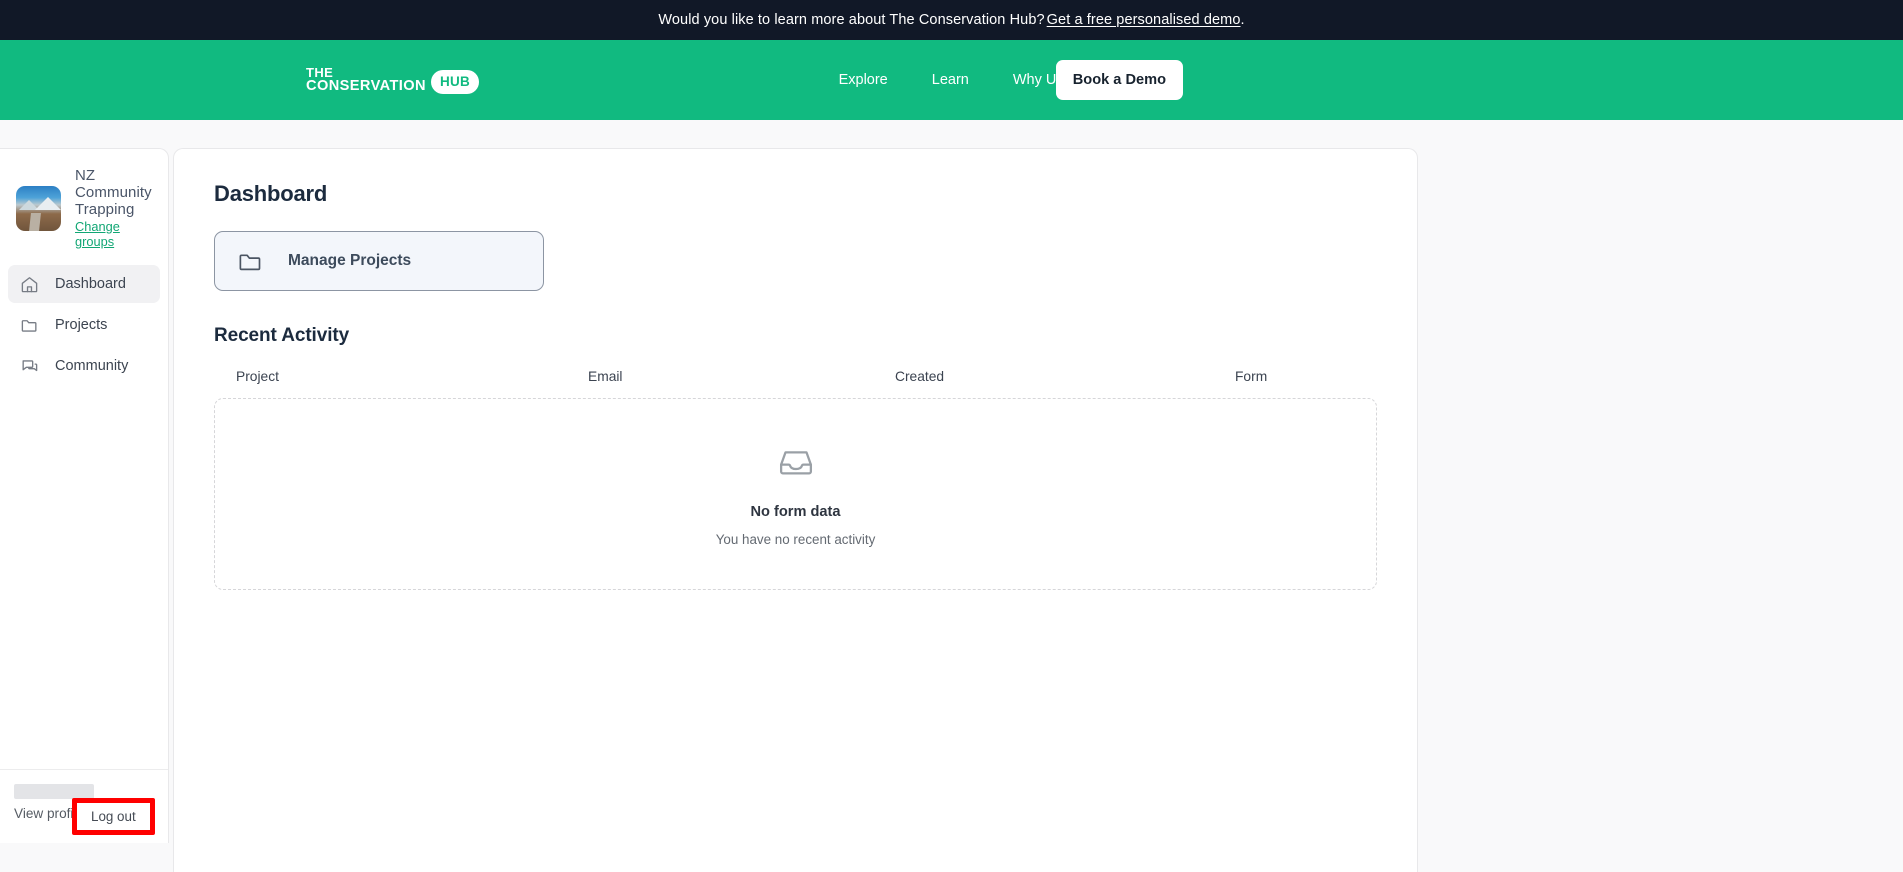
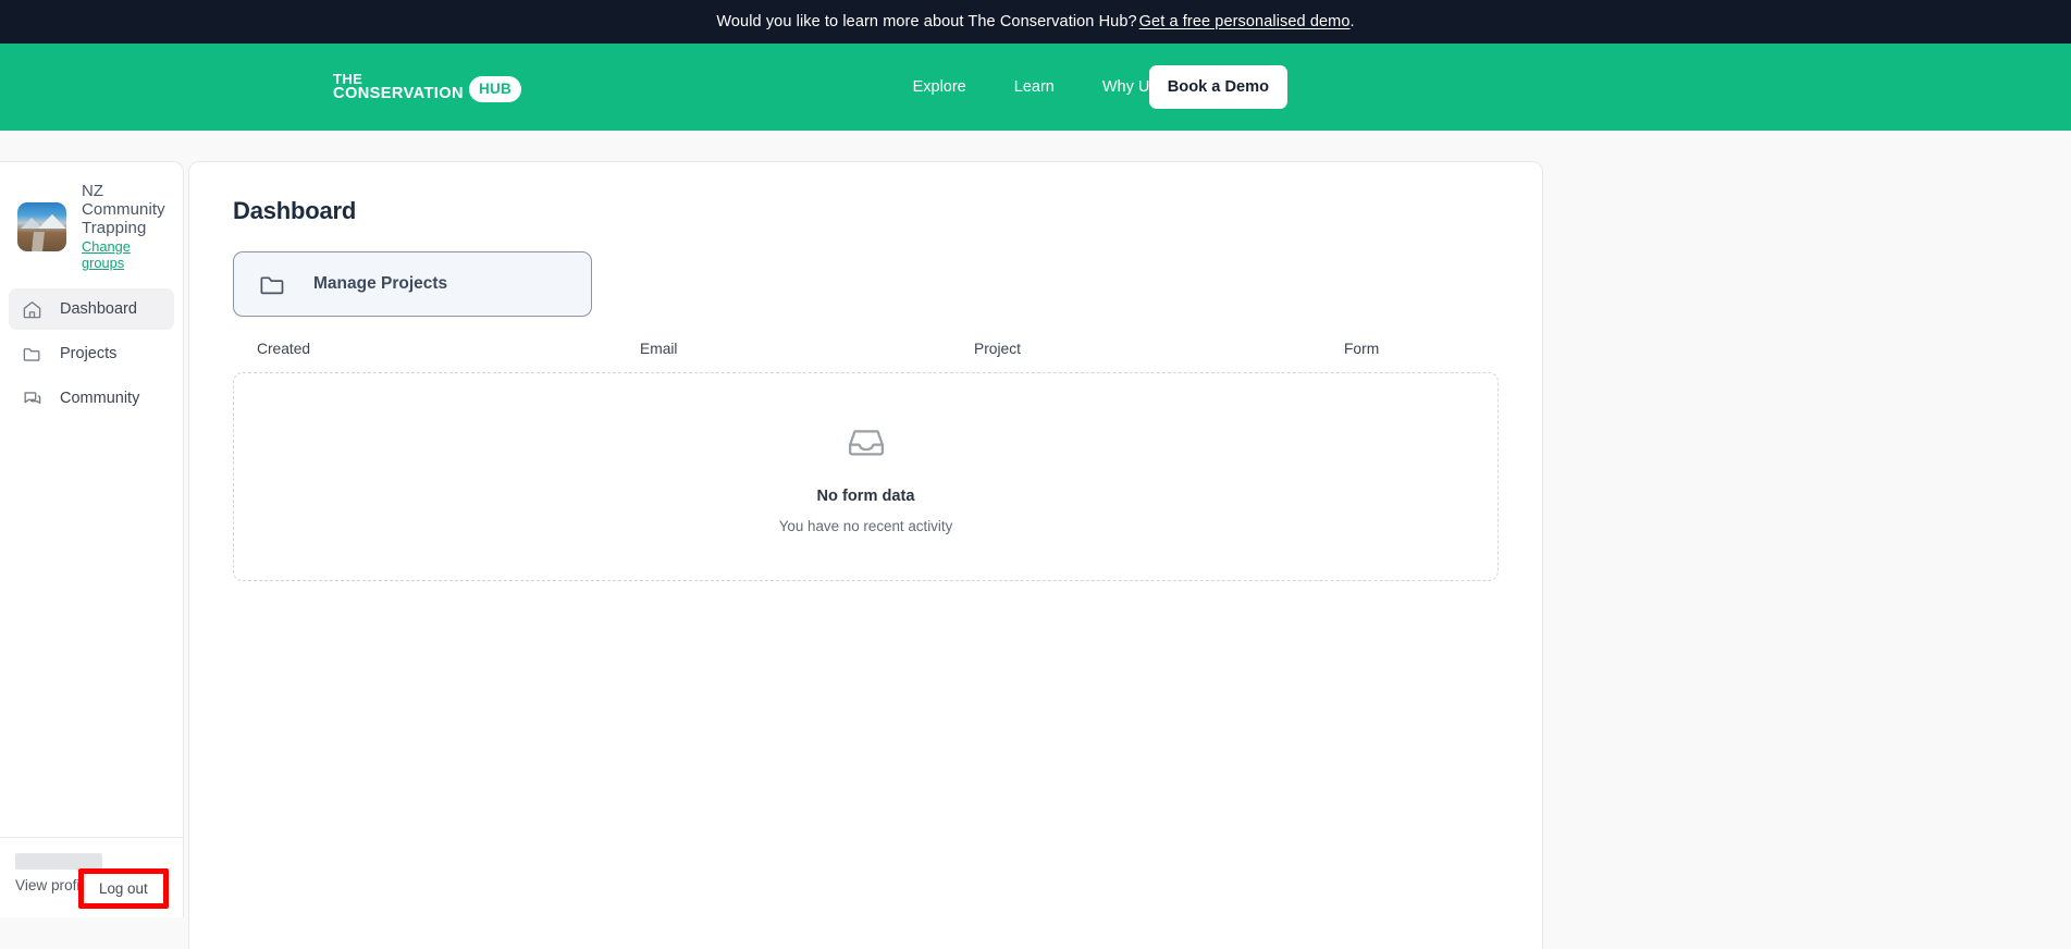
  Would you like to learn more about The Conservation Hub?
  Get a free personalised demo
  .
  THE
  CONSERVATION
  HUB
  Explore
  Learn
  Why U
  Book a Demo
  NZ Community Trapping
  Change groups
  Dashboard
  Projects
  Community
  View prof
  Log out
  Dashboard
  Manage Projects
- Recent Activity
- Project
+ Created
  Email
- Created
+ Project
  Form
  No form data
  You have no recent activity
